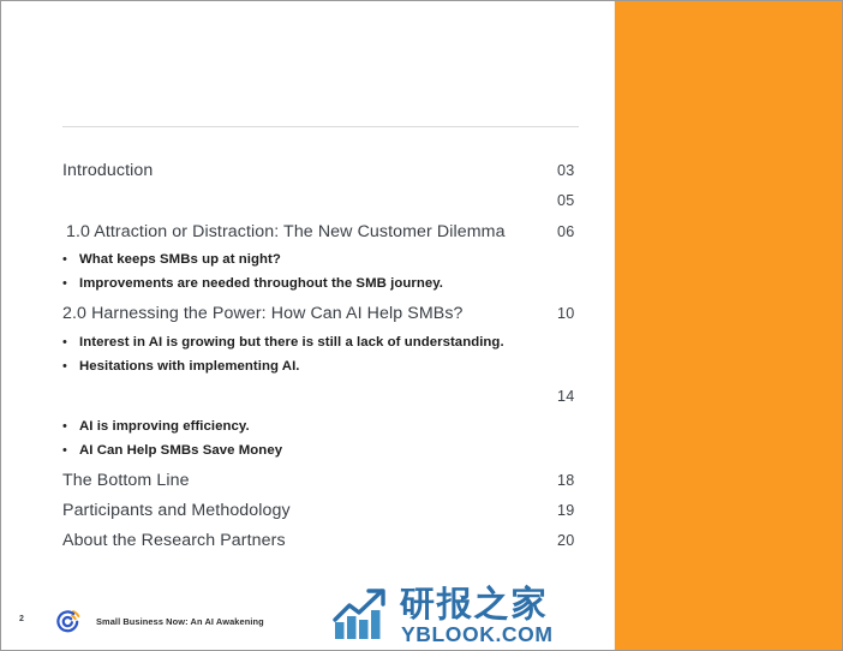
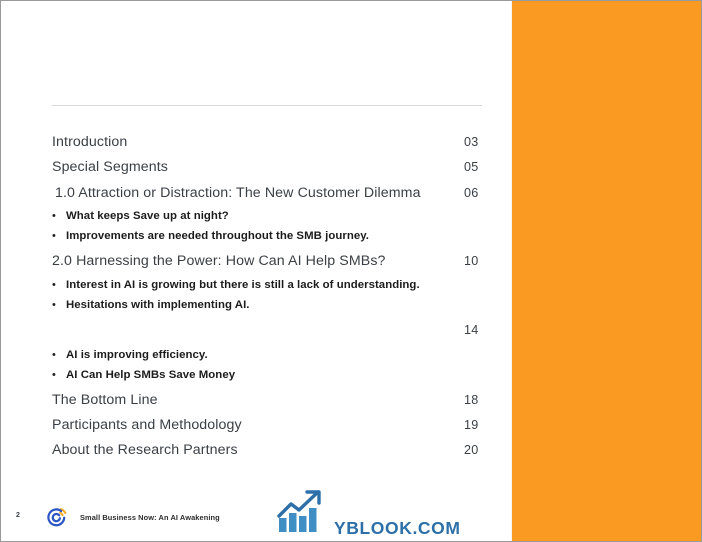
  Introduction
  03
+ Special Segments
  05
  1.0 Attraction or Distraction: The New Customer Dilemma
  06
  2.0 Harnessing the Power: How Can AI Help SMBs?
  10
  14
  The Bottom Line
  18
  Participants and Methodology
  19
  About the Research Partners
  20
  •
- What keeps SMBs up at night?
+ What keeps Save up at night?
  •
  Improvements are needed throughout the SMB journey.
  •
  Interest in AI is growing but there is still a lack of understanding.
  •
  Hesitations with implementing AI.
  •
  AI is improving efficiency.
  •
  AI Can Help SMBs Save Money
  Small Business Now: An AI Awakening
- 研报之家
  YBLOOK.COM
